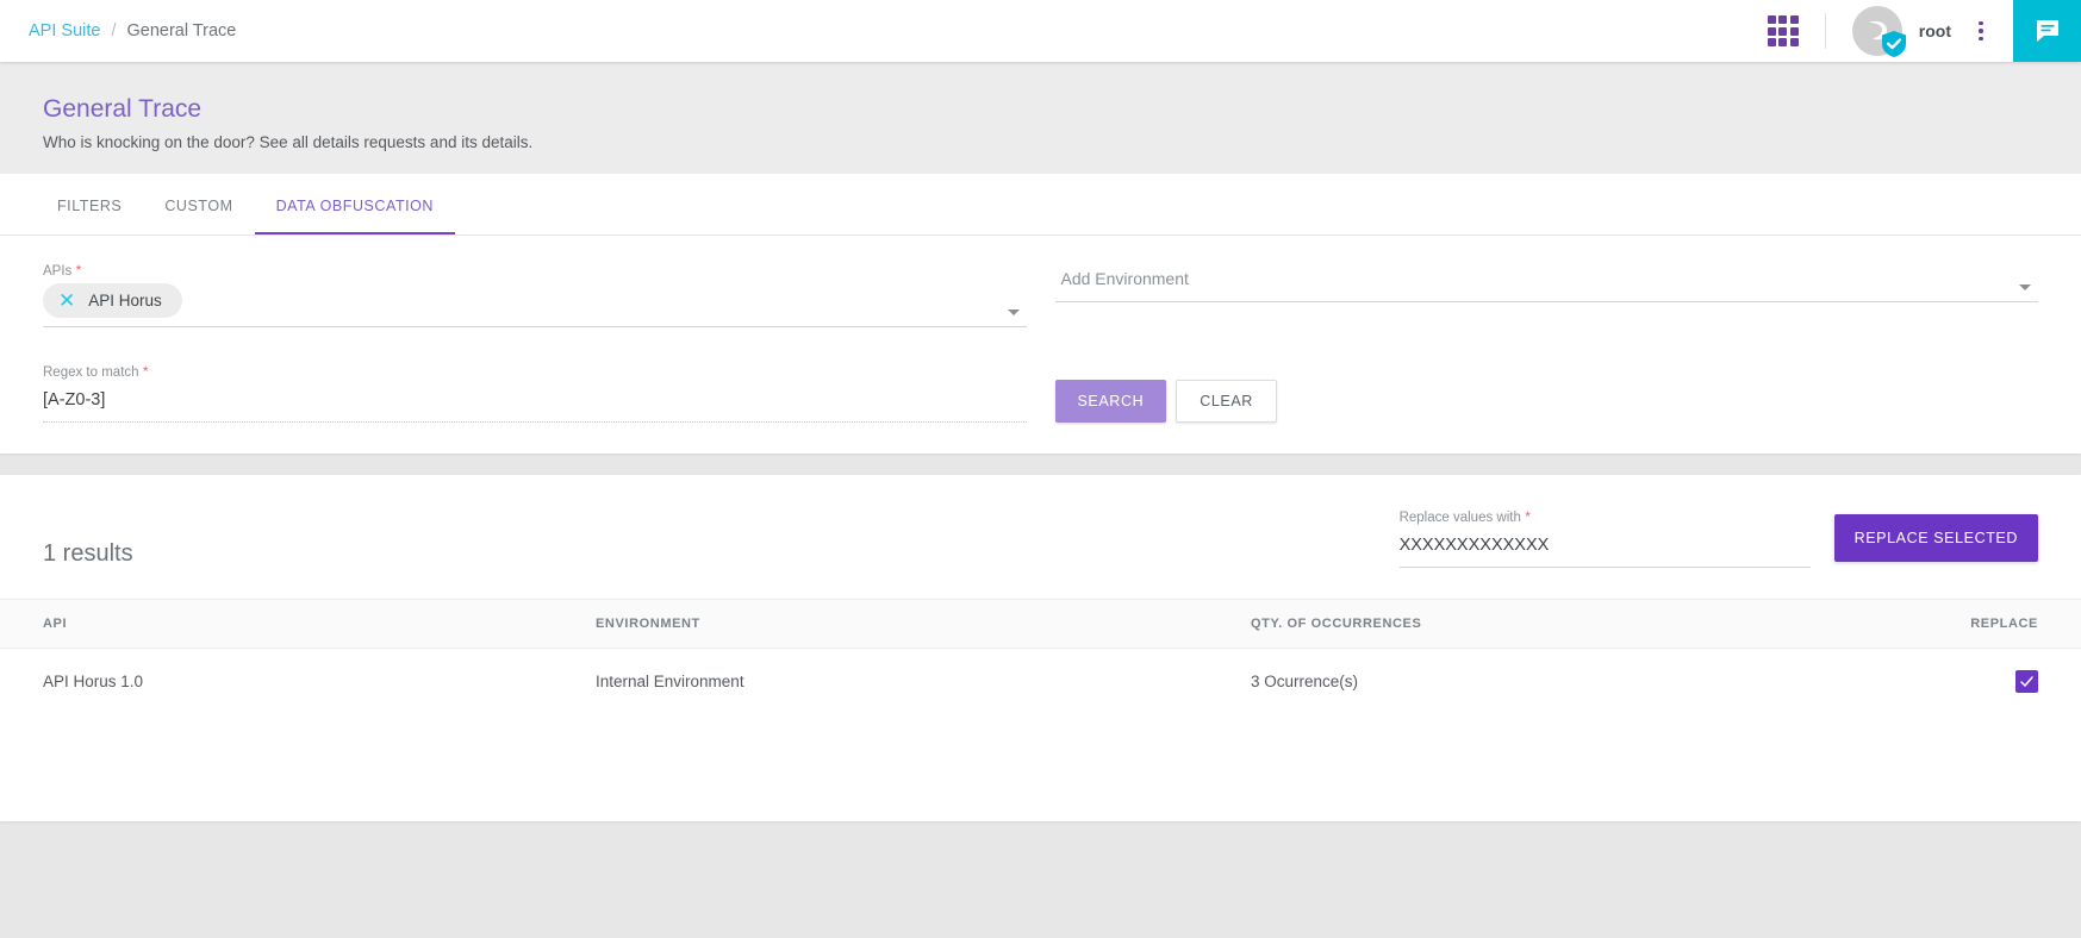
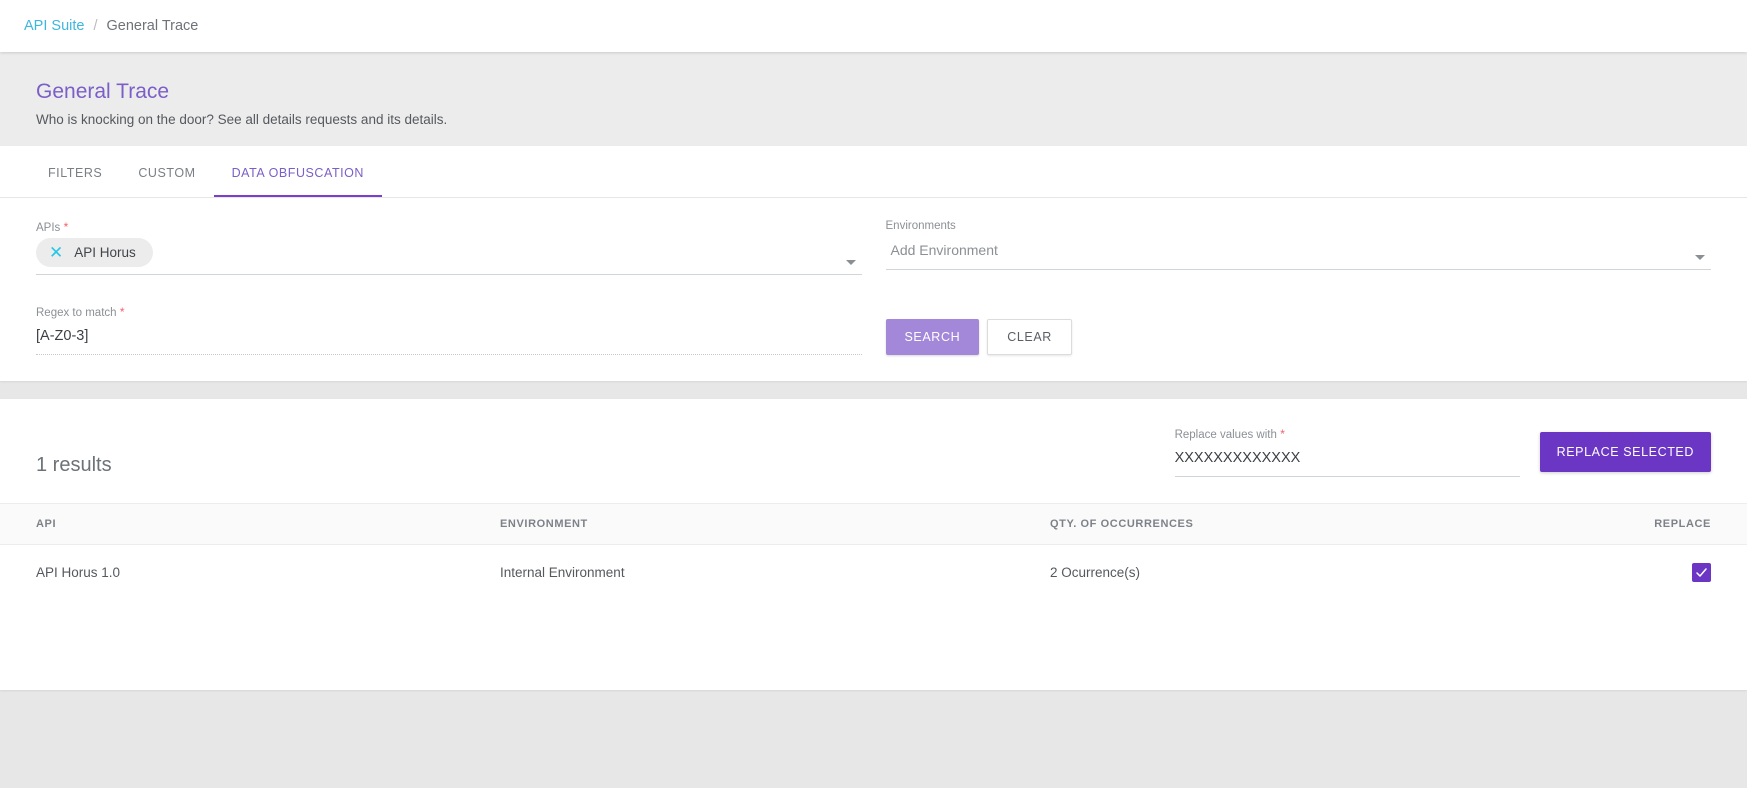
  API Suite
  /
  General Trace
- root
  General Trace
  Who is knocking on the door? See all details requests and its details.
  FILTERS
  CUSTOM
  DATA OBFUSCATION
  APIs *
  ✕
  API Horus
+ Environments
  Add Environment
  Regex to match *
  [A-Z0-3]
  SEARCH
  CLEAR
  1 results
  Replace values with *
  XXXXXXXXXXXXX
  REPLACE SELECTED
  API	ENVIRONMENT	QTY. OF OCCURRENCES	REPLACE
- API Horus 1.0	Internal Environment	3 Ocurrence(s)
+ API Horus 1.0	Internal Environment	2 Ocurrence(s)
